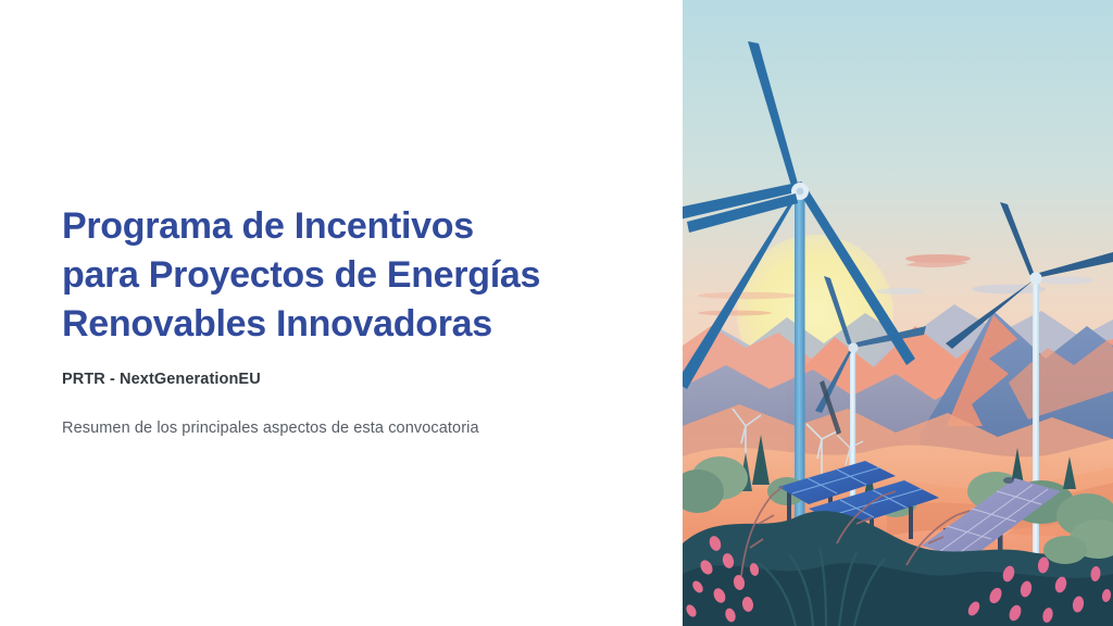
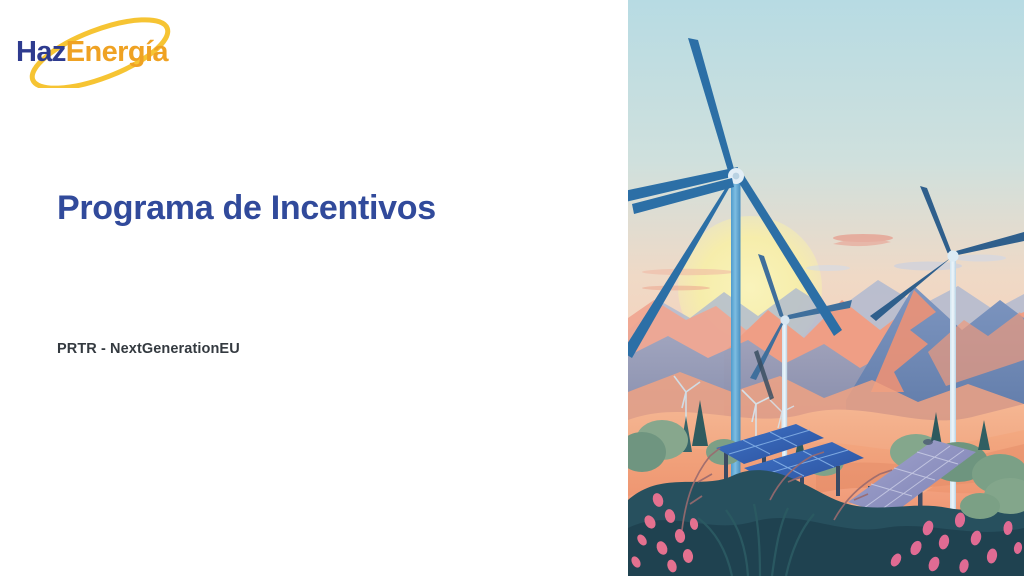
+ HazEnergía
  Programa de Incentivos
- para Proyectos de Energías
- Renovables Innovadoras
  PRTR - NextGenerationEU
- Resumen de los principales aspectos de esta convocatoria
